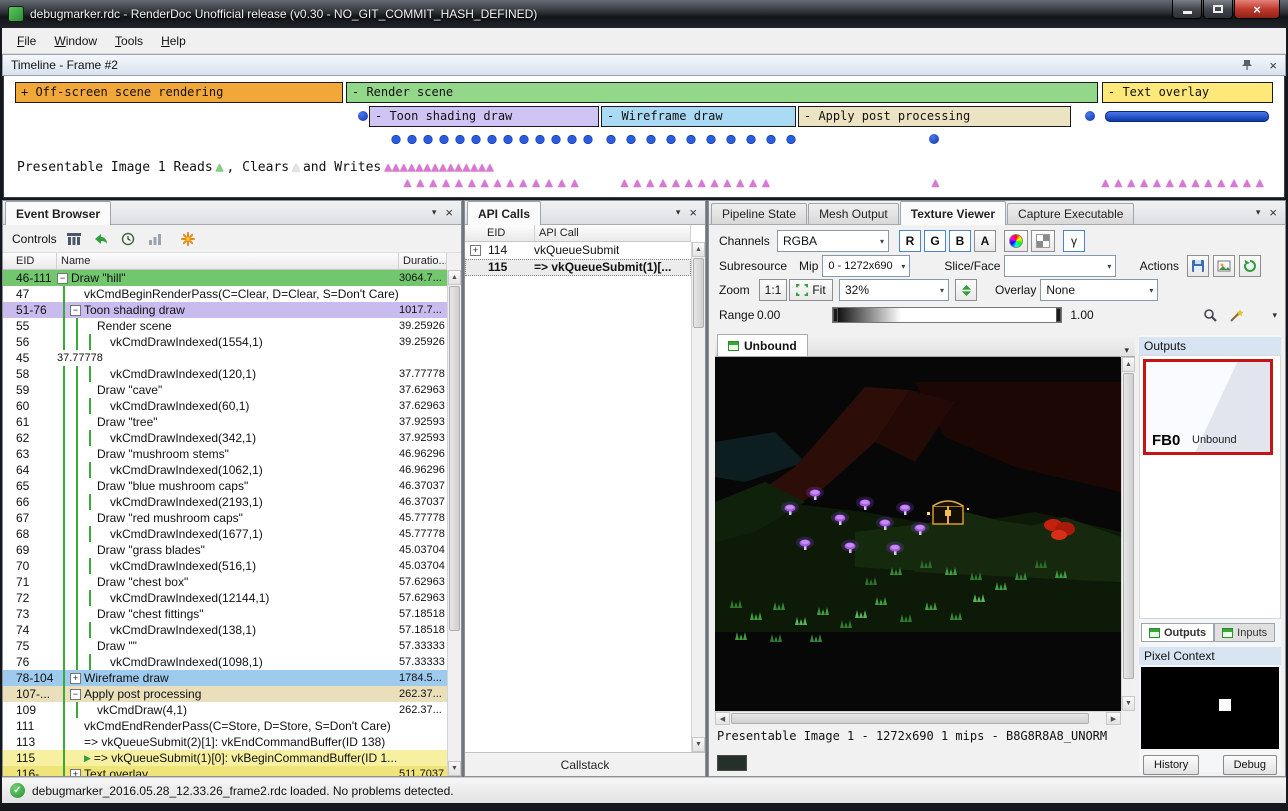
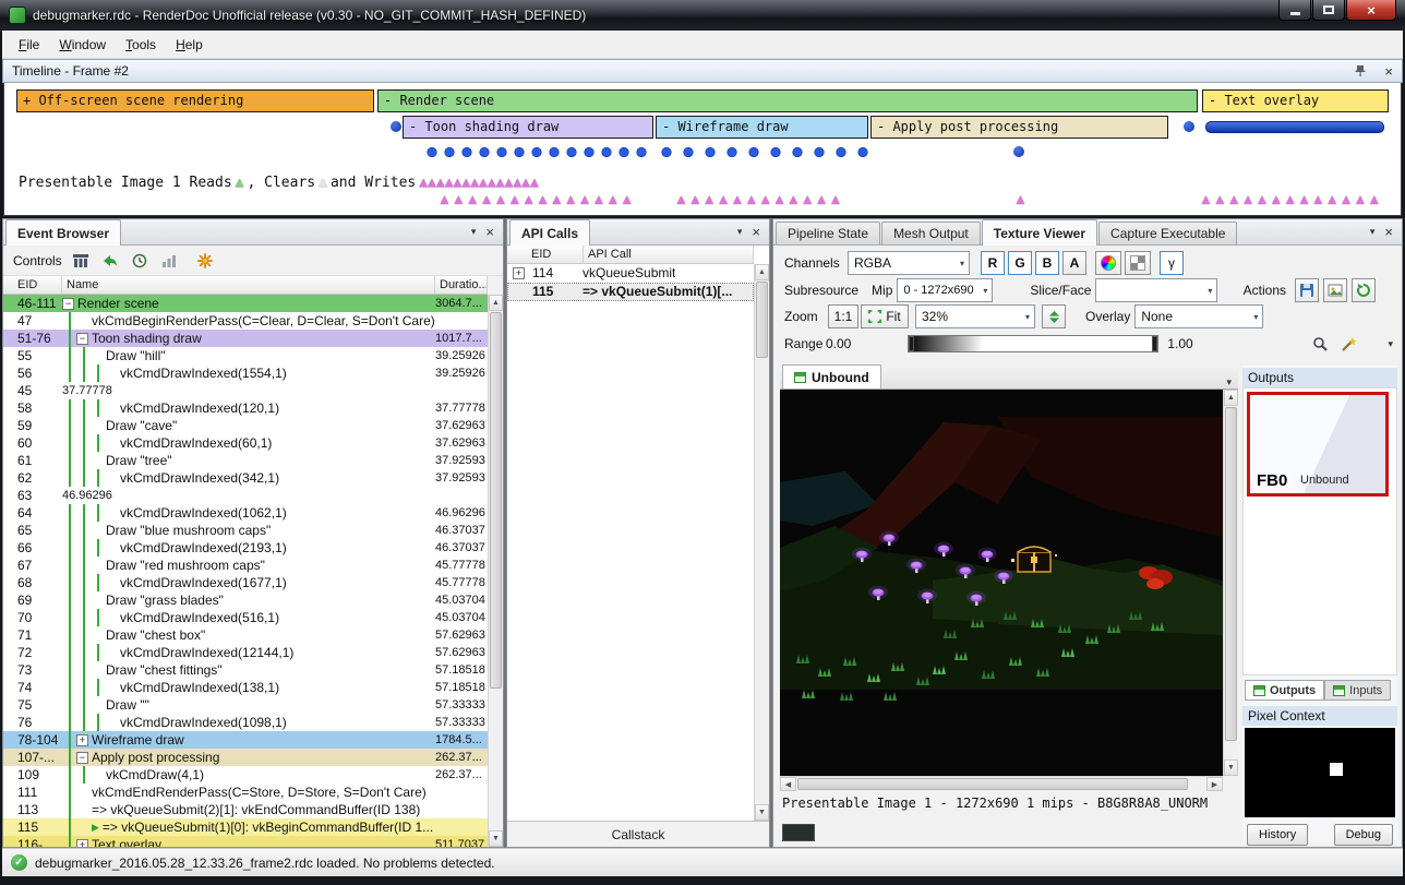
  debugmarker.rdc - RenderDoc Unofficial release (v0.30 - NO_GIT_COMMIT_HASH_DEFINED)
  ×
  File
  Window
  Tools
  Help
  Timeline - Frame #2
  ×
  + Off-screen scene rendering
  - Render scene
  - Text overlay
  - Toon shading draw
  - Wireframe draw
  - Apply post processing
  Presentable Image 1 Reads
  ▲
  , Clears
  ▲
  and Writes
  ▲▲▲▲▲▲▲▲▲▲▲▲▲▲
  ▲▲▲▲▲▲▲▲▲▲▲▲▲▲
  ▲▲▲▲▲▲▲▲▲▲▲▲
  ▲
  ▲▲▲▲▲▲▲▲▲▲▲▲▲
  Event Browser
  ▾
  ×
  Controls
  EID
  Name
  Duratio...
  46-111
  −
- Draw "hill"
+ Render scene
  3064.7...
  47
  vkCmdBeginRenderPass(C=Clear, D=Clear, S=Don't Care)
  51-76
  −
  Toon shading draw
  1017.7...
  55
- Render scene
+ Draw "hill"
  39.25926
  56
  vkCmdDrawIndexed(1554,1)
  39.25926
  45
  37.77778
  58
  vkCmdDrawIndexed(120,1)
  37.77778
  59
  Draw "cave"
  37.62963
  60
  vkCmdDrawIndexed(60,1)
  37.62963
  61
  Draw "tree"
  37.92593
  62
  vkCmdDrawIndexed(342,1)
  37.92593
  63
- Draw "mushroom stems"
  46.96296
  64
  vkCmdDrawIndexed(1062,1)
  46.96296
  65
  Draw "blue mushroom caps"
  46.37037
  66
  vkCmdDrawIndexed(2193,1)
  46.37037
  67
  Draw "red mushroom caps"
  45.77778
  68
  vkCmdDrawIndexed(1677,1)
  45.77778
  69
  Draw "grass blades"
  45.03704
  70
  vkCmdDrawIndexed(516,1)
  45.03704
  71
  Draw "chest box"
  57.62963
  72
  vkCmdDrawIndexed(12144,1)
  57.62963
  73
  Draw "chest fittings"
  57.18518
  74
  vkCmdDrawIndexed(138,1)
  57.18518
  75
  Draw ""
  57.33333
  76
  vkCmdDrawIndexed(1098,1)
  57.33333
  78-104
  +
  Wireframe draw
  1784.5...
  107-...
  −
  Apply post processing
  262.37...
  109
  vkCmdDraw(4,1)
  262.37...
  111
  vkCmdEndRenderPass(C=Store, D=Store, S=Don't Care)
  113
  => vkQueueSubmit(2)[1]: vkEndCommandBuffer(ID 138)
  115
  ▶
  => vkQueueSubmit(1)[0]: vkBeginCommandBuffer(ID 1...
  116-...
  +
  Text overlay
  511.7037
  API Calls
  ▾
  ×
  EID
  API Call
  +
  114
  vkQueueSubmit
  115
  => vkQueueSubmit(1)[...
  Callstack
  Pipeline State
  Mesh Output
  Texture Viewer
  Capture Executable
  ▾
  ×
  Channels
  RGBA
  ▾
  R
  G
  B
  A
  γ
  Subresource
  Mip
  0 - 1272x690
  ▾
  Slice/Face
  ▾
  Actions
  Zoom
  1:1
  Fit
  32%
  ▾
  Overlay
  None
  ▾
  Range
  0.00
  1.00
  ▾
  Unbound
  ▾
  Presentable Image 1 - 1272x690 1 mips - B8G8R8A8_UNORM
  Outputs
  FB0
  Unbound
  Outputs
  Inputs
  Pixel Context
  History
  Debug
  ✓
  debugmarker_2016.05.28_12.33.26_frame2.rdc loaded. No problems detected.
